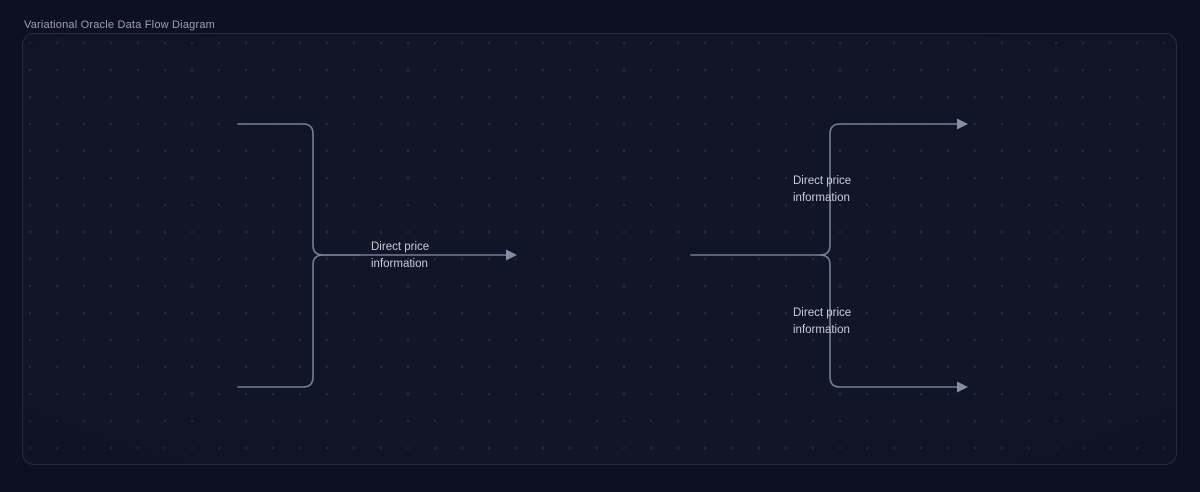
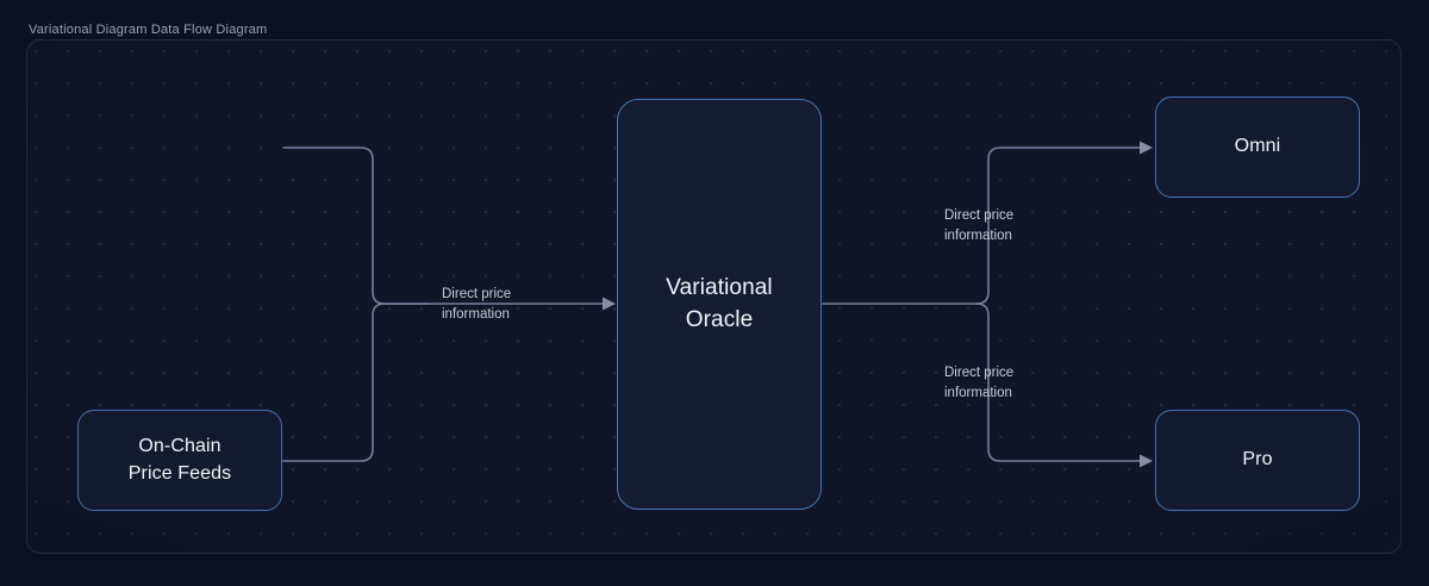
- Variational Oracle Data Flow Diagram
+ Variational Diagram Data Flow Diagram
+ On-Chain
+ Price Feeds
+ Variational
+ Oracle
+ Omni
+ Pro
  Direct price
  information
  Direct price
  information
  Direct price
  information
